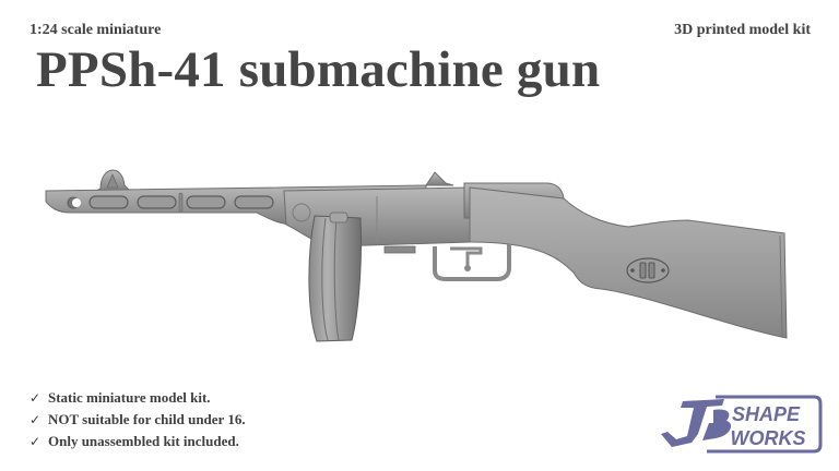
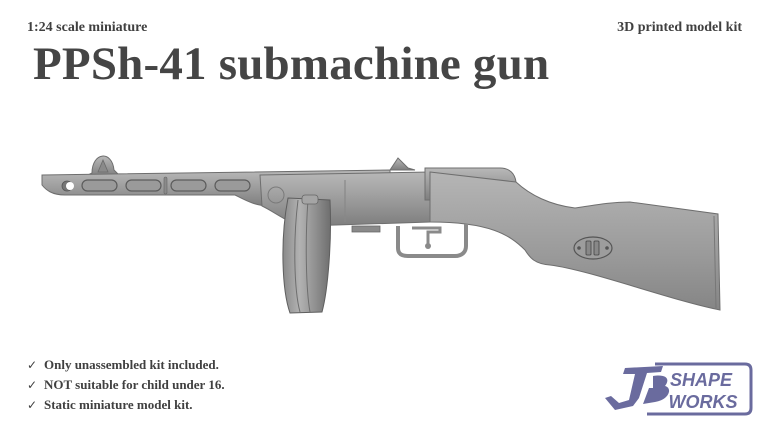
  1:24 scale miniature
  3D printed model kit
  PPSh-41 submachine gun
- ✓ Static miniature model kit.
+ ✓ Only unassembled kit included.
  ✓ NOT suitable for child under 16.
- ✓ Only unassembled kit included.
+ ✓ Static miniature model kit.
  SHAPE
  WORKS
